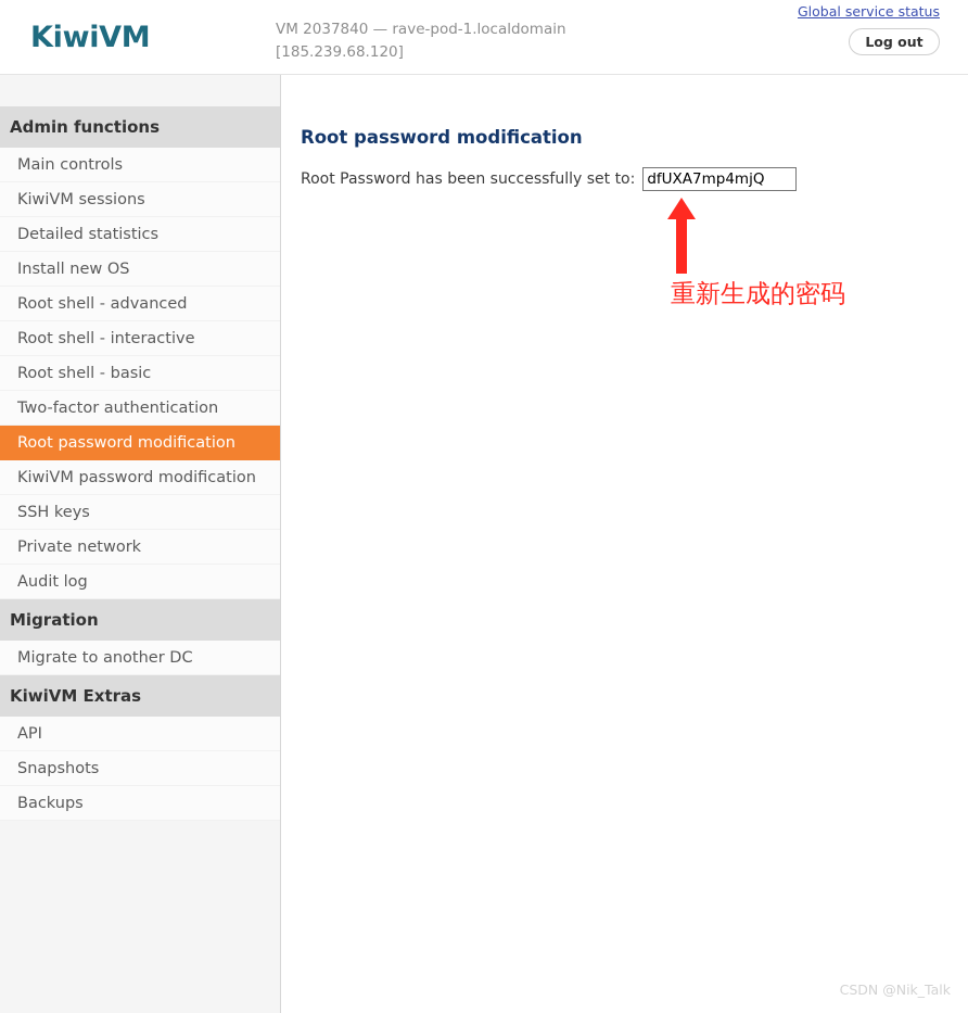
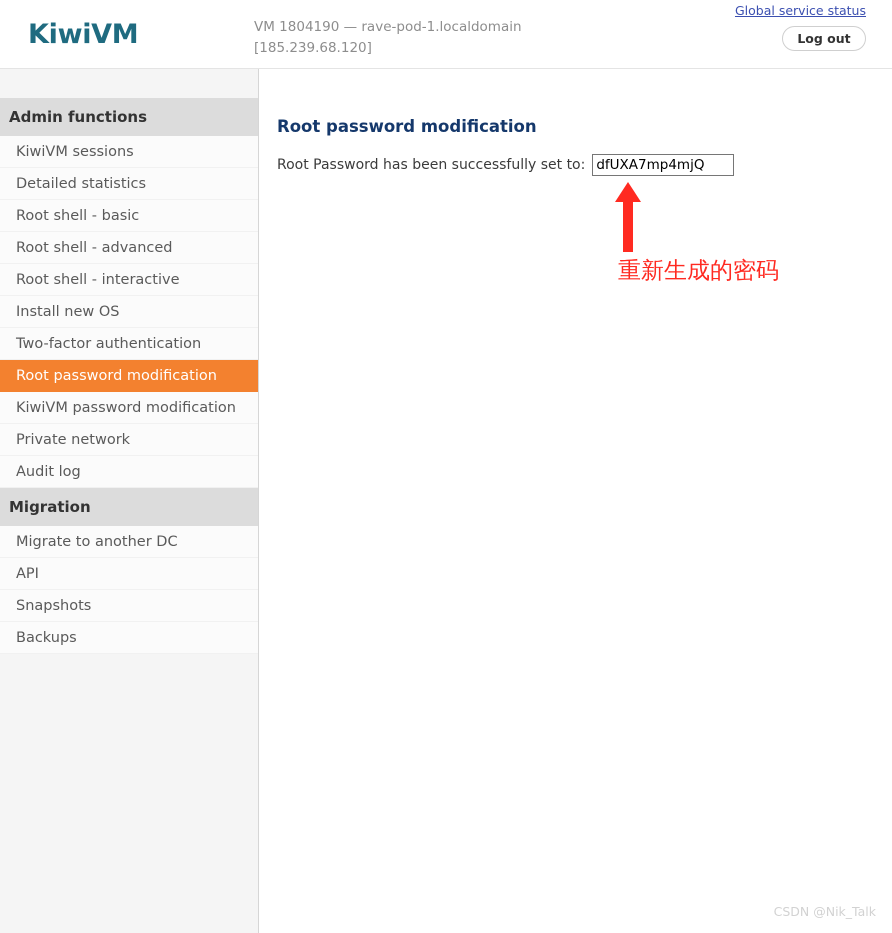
  KiwiVM
- VM 2037840 — rave-pod-1.localdomain
+ VM 1804190 — rave-pod-1.localdomain
  [185.239.68.120]
  Global service status
  Log out
  Admin functions
- Main controls
  KiwiVM sessions
  Detailed statistics
- Install new OS
+ Root shell - basic
  Root shell - advanced
  Root shell - interactive
- Root shell - basic
+ Install new OS
  Two-factor authentication
  Root password modification
  KiwiVM password modification
- SSH keys
  Private network
  Audit log
  Migration
  Migrate to another DC
- KiwiVM Extras
  API
  Snapshots
  Backups
  Root password modification
  Root Password has been successfully set to:
  dfUXA7mp4mjQ
  重新生成的密码
  CSDN @Nik_Talk
